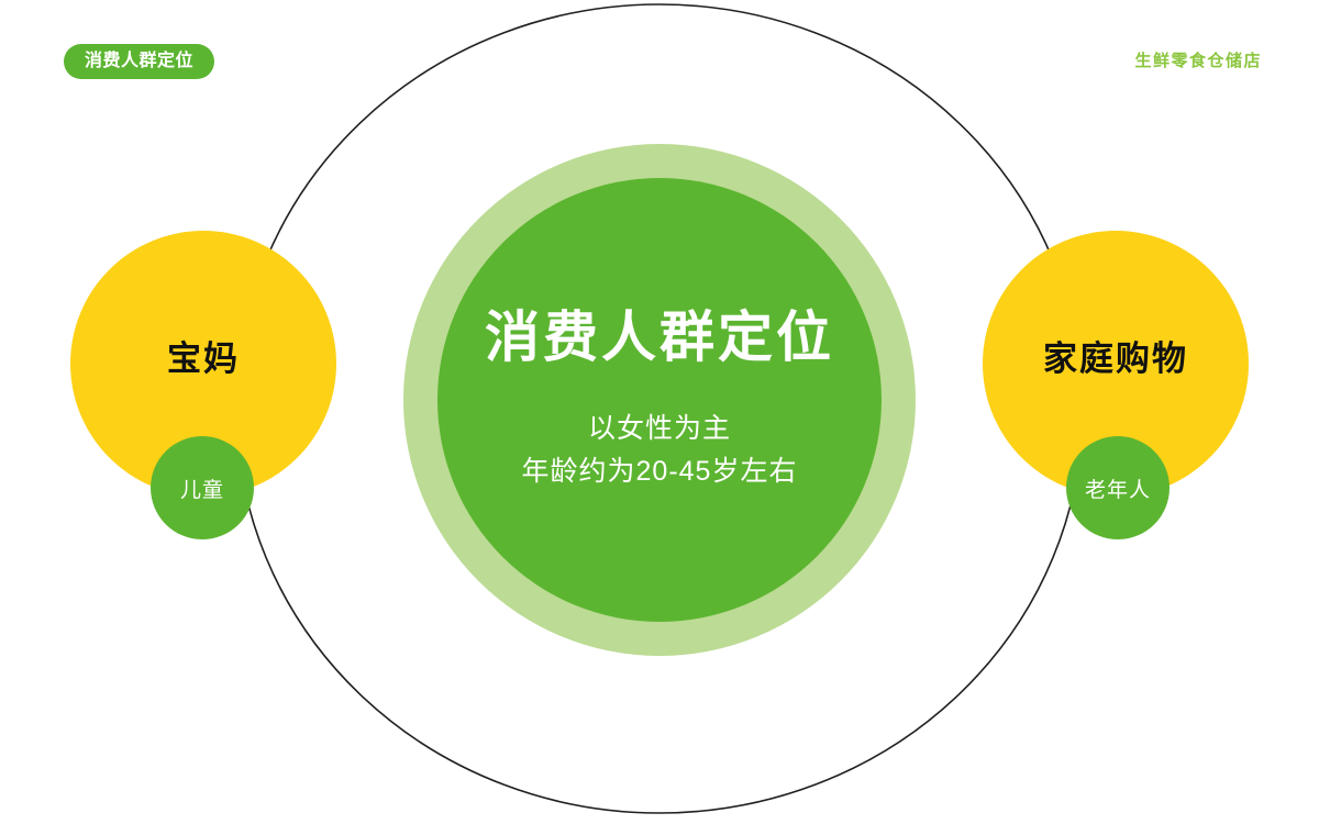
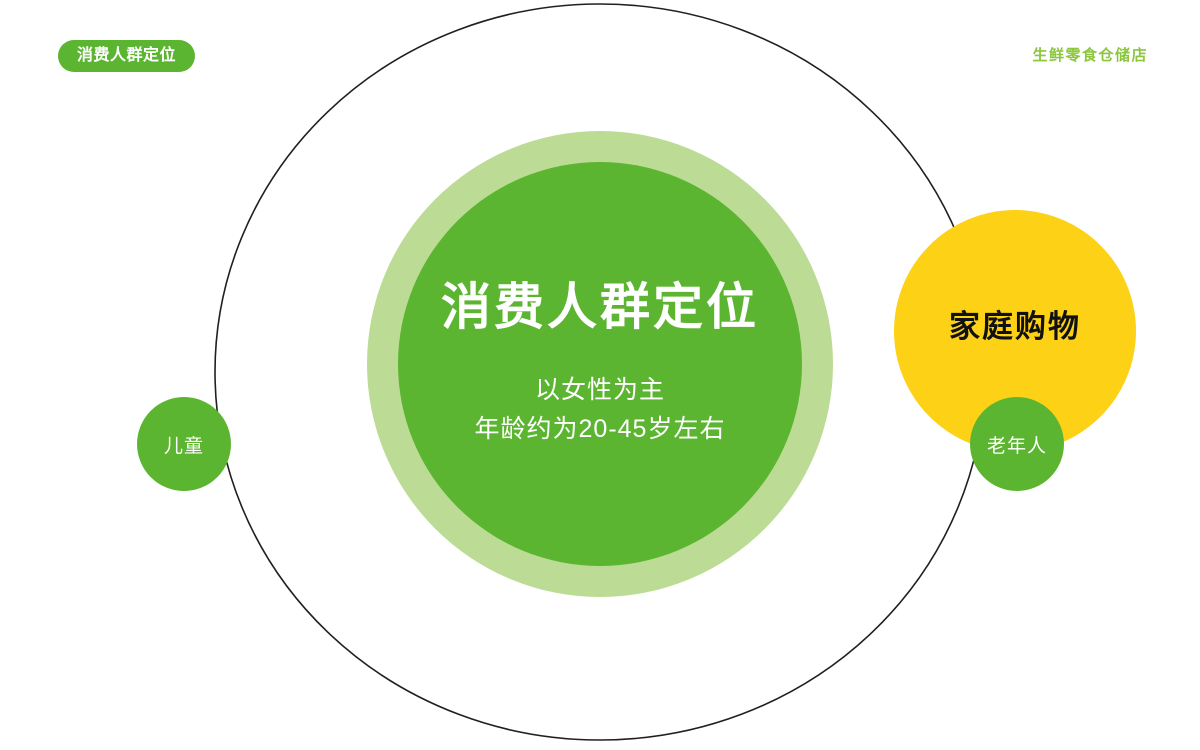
  消费人群定位
  生鲜零食仓储店
  消费人群定位
  以女性为主
  年龄约为20-45岁左右
- 宝妈
  儿童
  家庭购物
  老年人
